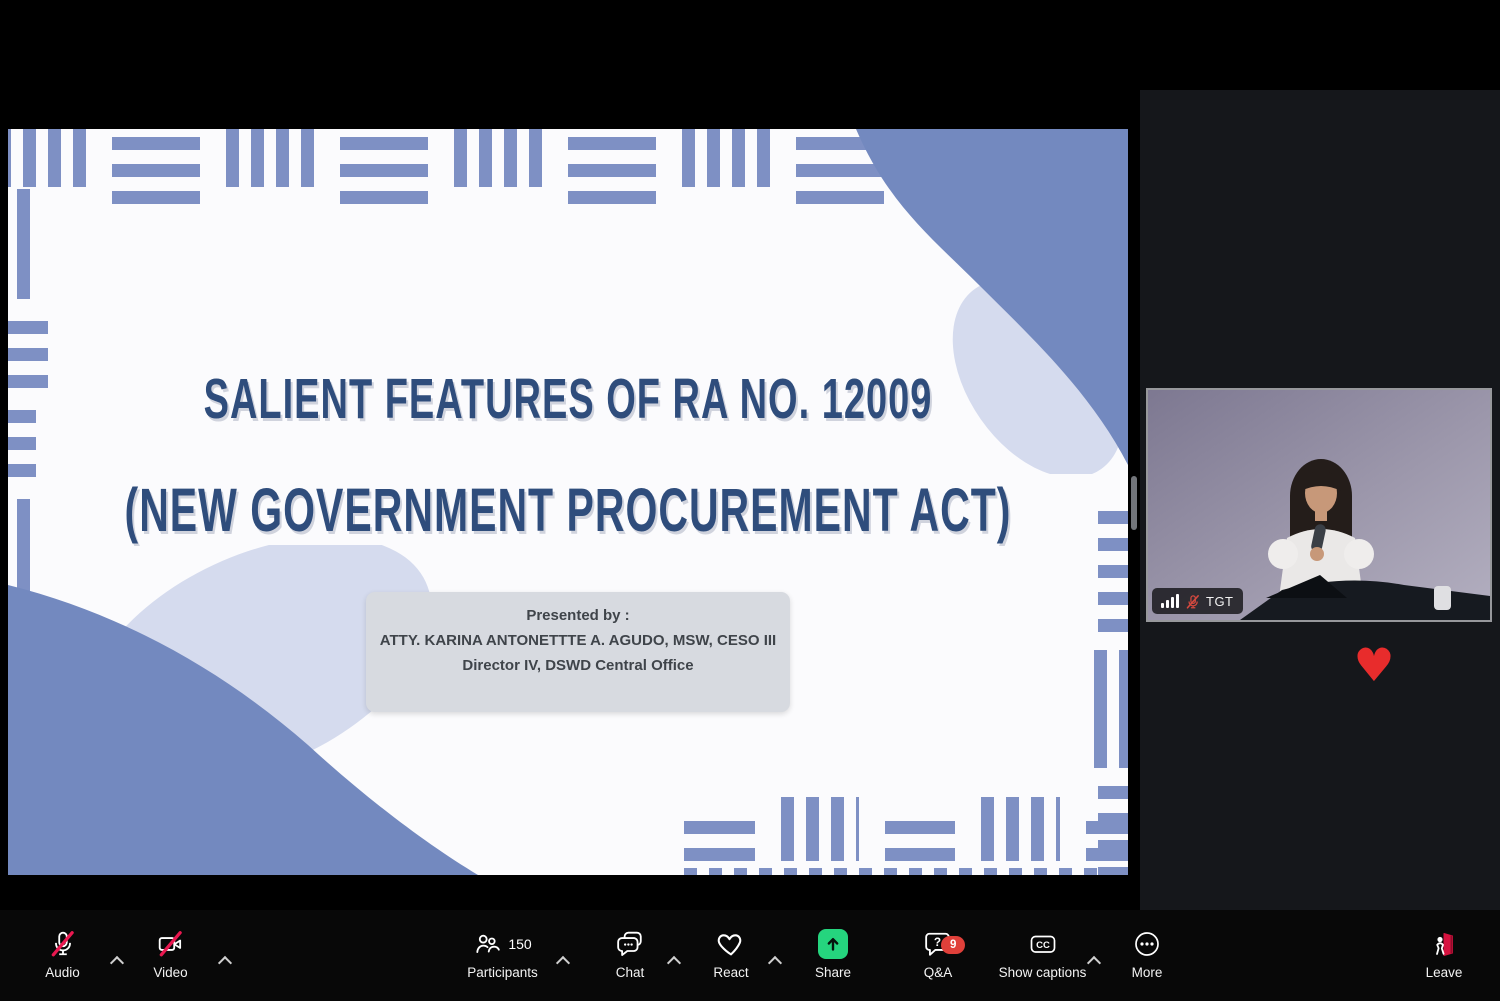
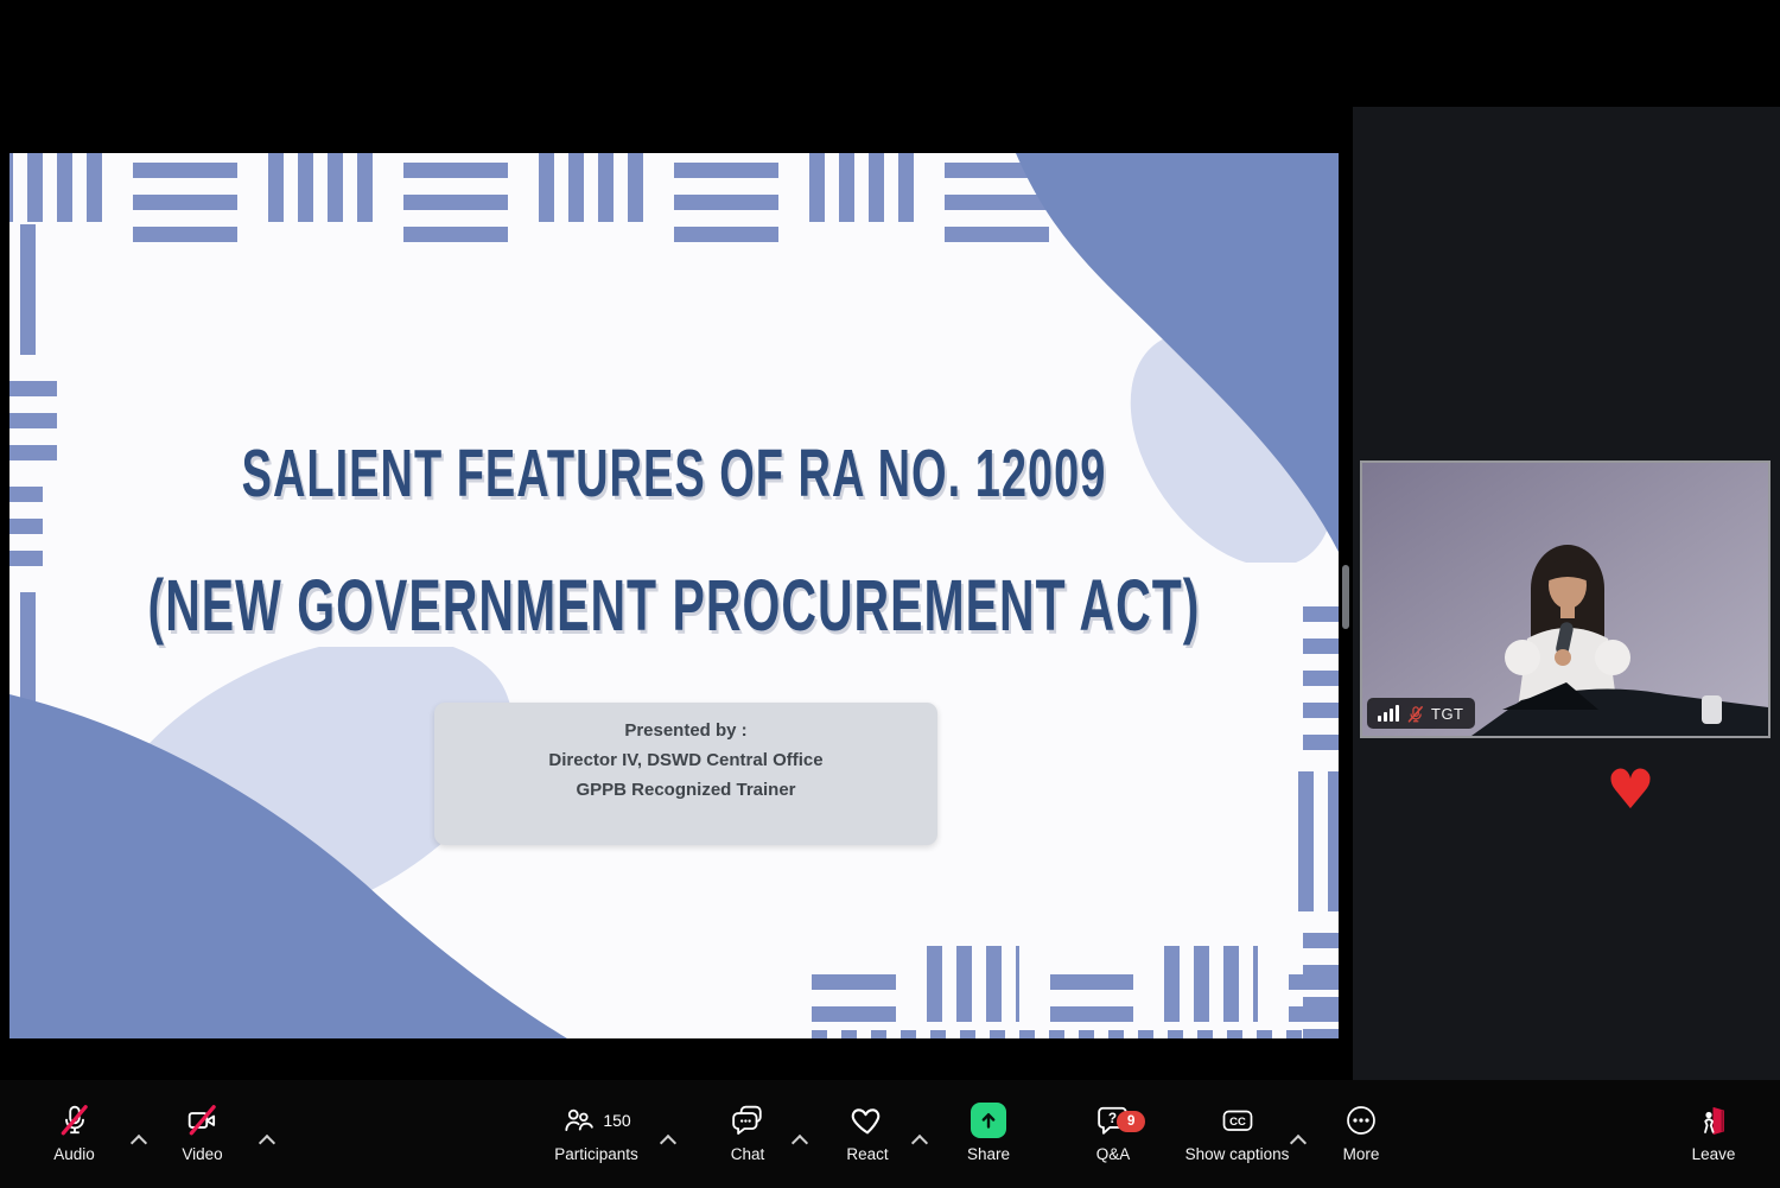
  SALIENT FEATURES OF RA NO. 12009
  (NEW GOVERNMENT PROCUREMENT ACT)
  Presented by :
- ATTY. KARINA ANTONETTTE A. AGUDO, MSW, CESO III
  Director IV, DSWD Central Office
+ GPPB Recognized Trainer
  TGT
  ♥
  Audio
  Video
  150
  Participants
  Chat
  React
  Share
  ?
  Q&A
  9
  CC
  Show captions
  More
  Leave
